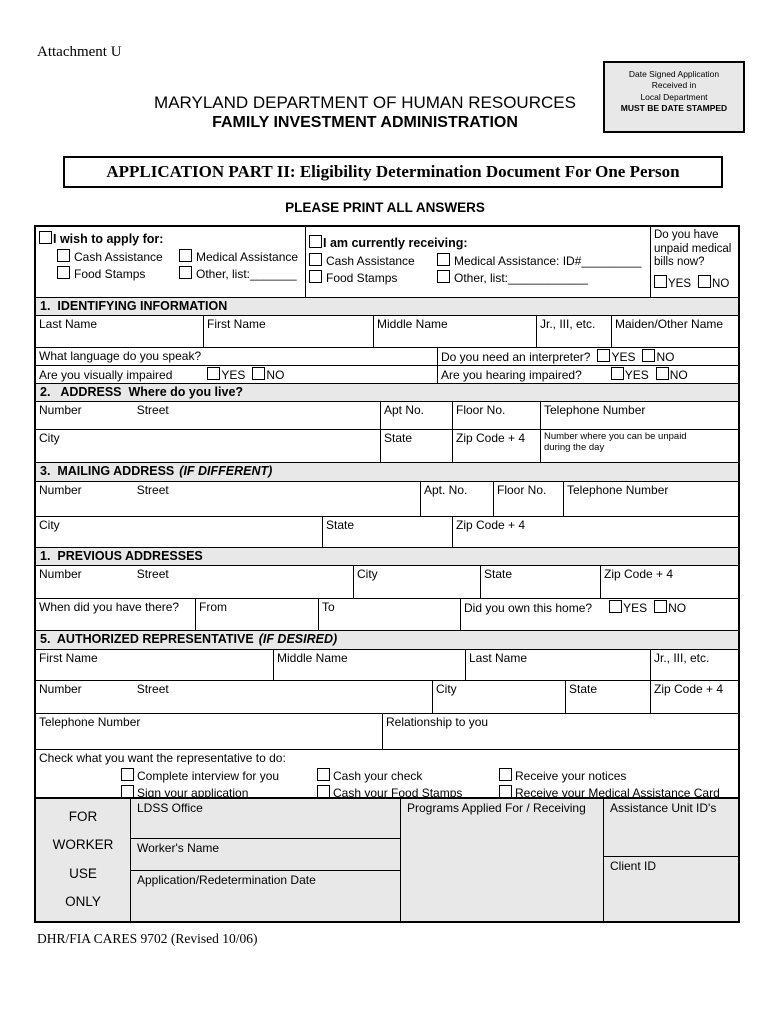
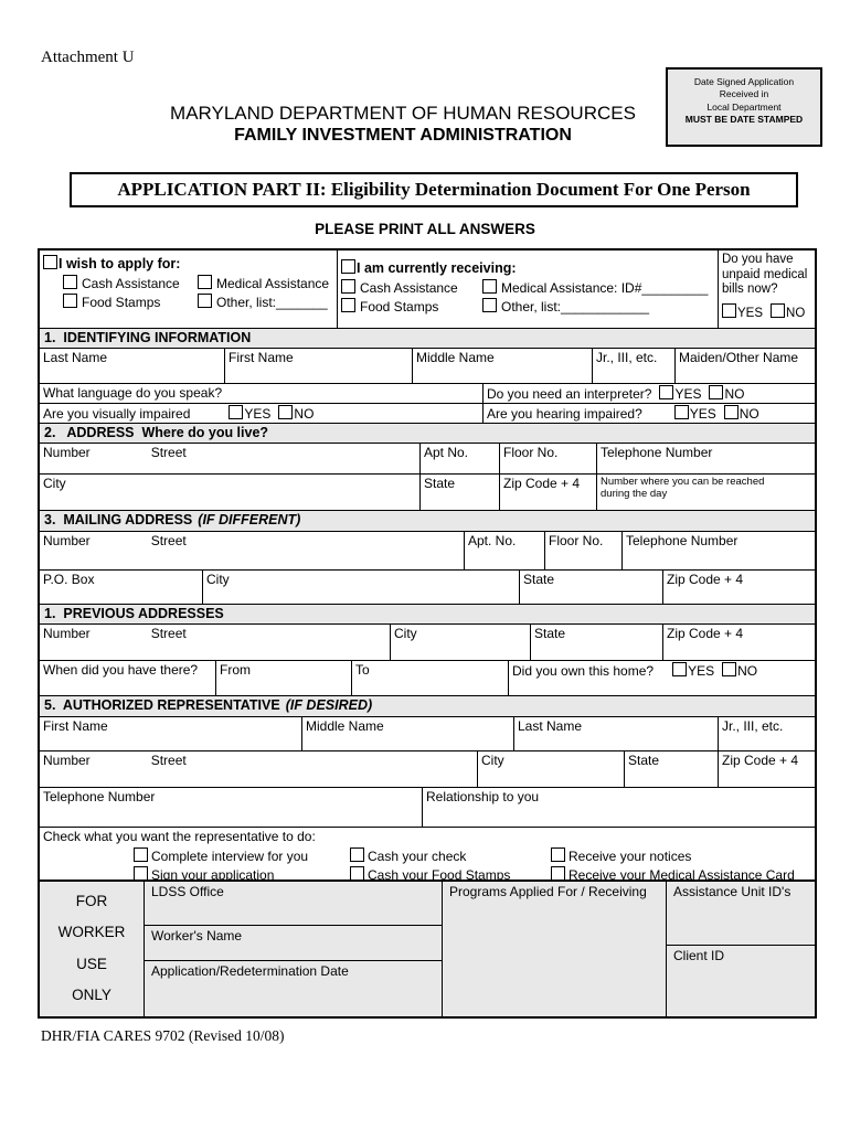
  Attachment U
  Date Signed Application
  Received in
  Local Department
  MUST BE DATE STAMPED
  MARYLAND DEPARTMENT OF HUMAN RESOURCES
  FAMILY INVESTMENT ADMINISTRATION
  APPLICATION PART II: Eligibility Determination Document For One Person
  PLEASE PRINT ALL ANSWERS
  I wish to apply for:
  Cash Assistance
  Medical Assistance
  Food Stamps
  Other, list:_______
  I am currently receiving:
  Cash Assistance
  Medical Assistance: ID#_________
  Food Stamps
  Other, list:____________
  Do you have unpaid medical bills now?
  YES NO
  1. IDENTIFYING INFORMATION
  Last Name
  First Name
  Middle Name
  Jr., III, etc.
  Maiden/Other Name
  What language do you speak?
  Do you need an interpreter? YES NO
  Are you visually impaired YES NO
  Are you hearing impaired? YES NO
  2. ADDRESS Where do you live?
  Number Street
  Apt No.
  Floor No.
  Telephone Number
  City
  State
  Zip Code + 4
- Number where you can be unpaid during the day
+ Number where you can be reached during the day
  3. MAILING ADDRESS (IF DIFFERENT)
  Number Street
  Apt. No.
  Floor No.
  Telephone Number
+ P.O. Box
  City
  State
  Zip Code + 4
  1. PREVIOUS ADDRESSES
  Number Street
  City
  State
  Zip Code + 4
  When did you have there?
  From
  To
  Did you own this home? YES NO
  5. AUTHORIZED REPRESENTATIVE (IF DESIRED)
  First Name
  Middle Name
  Last Name
  Jr., III, etc.
  Number Street
  City
  State
  Zip Code + 4
  Telephone Number
  Relationship to you
  Check what you want the representative to do:
  Complete interview for you
  Cash your check
  Receive your notices
  Sign your application
  Cash your Food Stamps
  Receive your Medical Assistance Card
  FOR
  WORKER
  USE
  ONLY
  LDSS Office
  Worker's Name
  Application/Redetermination Date
  Programs Applied For / Receiving
  Assistance Unit ID's
  Client ID
- DHR/FIA CARES 9702 (Revised 10/06)
+ DHR/FIA CARES 9702 (Revised 10/08)
